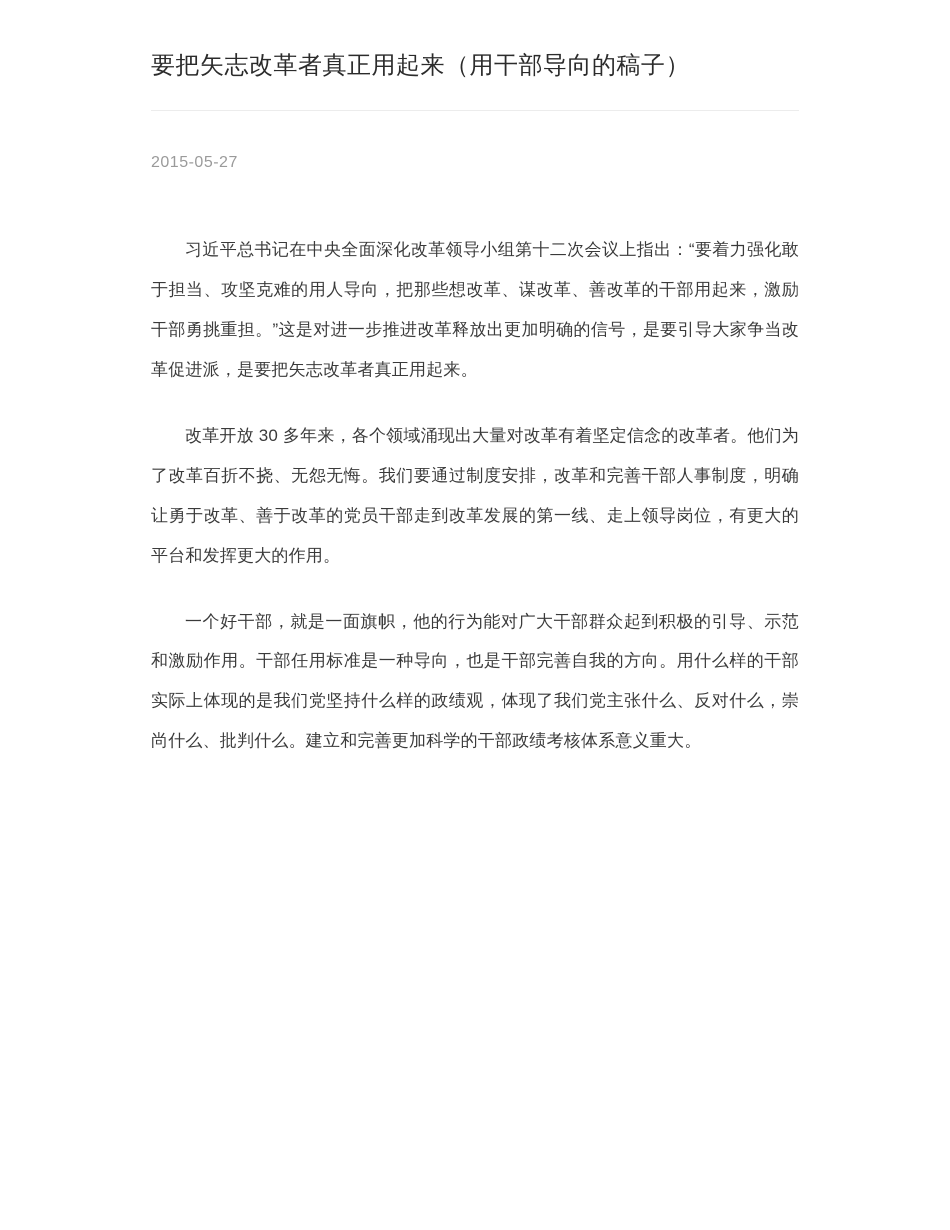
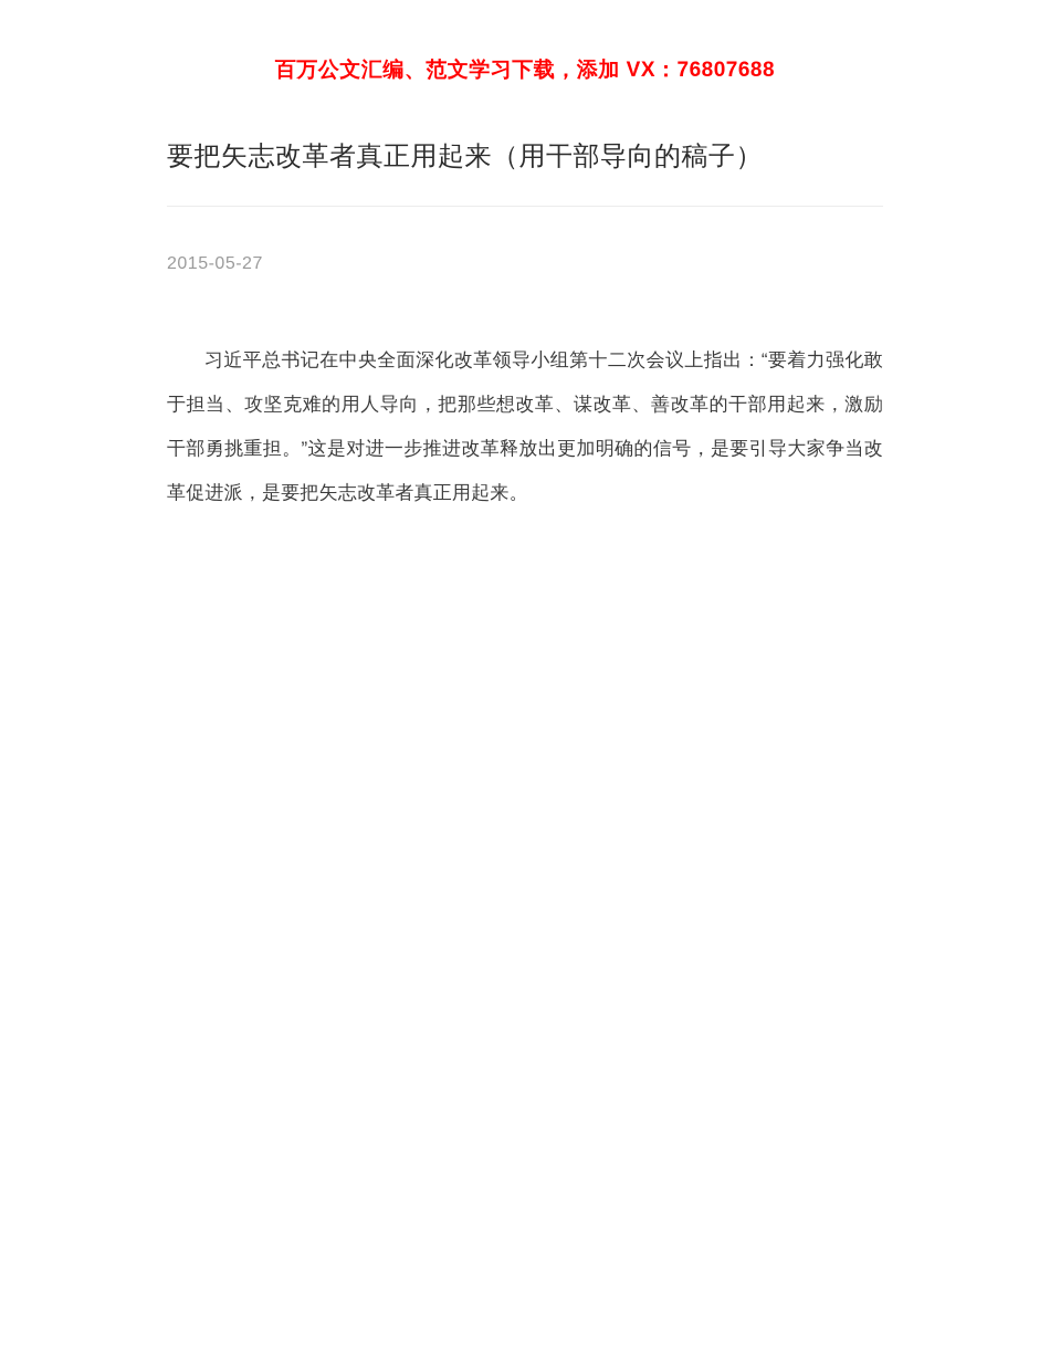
+ 百万公文汇编、范文学习下载，添加 VX：76807688
  要把矢志改革者真正用起来（用干部导向的稿子）
  2015-05-27
  习近平总书记在中央全面深化改革领导小组第十二次会议上指出：“要着力强化敢于担当、攻坚克难的用人导向，把那些想改革、谋改革、善改革的干部用起来，激励干部勇挑重担。”这是对进一步推进改革释放出更加明确的信号，是要引导大家争当改革促进派，是要把矢志改革者真正用起来。
- 改革开放 30 多年来，各个领域涌现出大量对改革有着坚定信念的改革者。他们为了改革百折不挠、无怨无悔。我们要通过制度安排，改革和完善干部人事制度，明确让勇于改革、善于改革的党员干部走到改革发展的第一线、走上领导岗位，有更大的平台和发挥更大的作用。
- 一个好干部，就是一面旗帜，他的行为能对广大干部群众起到积极的引导、示范和激励作用。干部任用标准是一种导向，也是干部完善自我的方向。用什么样的干部实际上体现的是我们党坚持什么样的政绩观，体现了我们党主张什么、反对什么，崇尚什么、批判什么。建立和完善更加科学的干部政绩考核体系意义重大。
